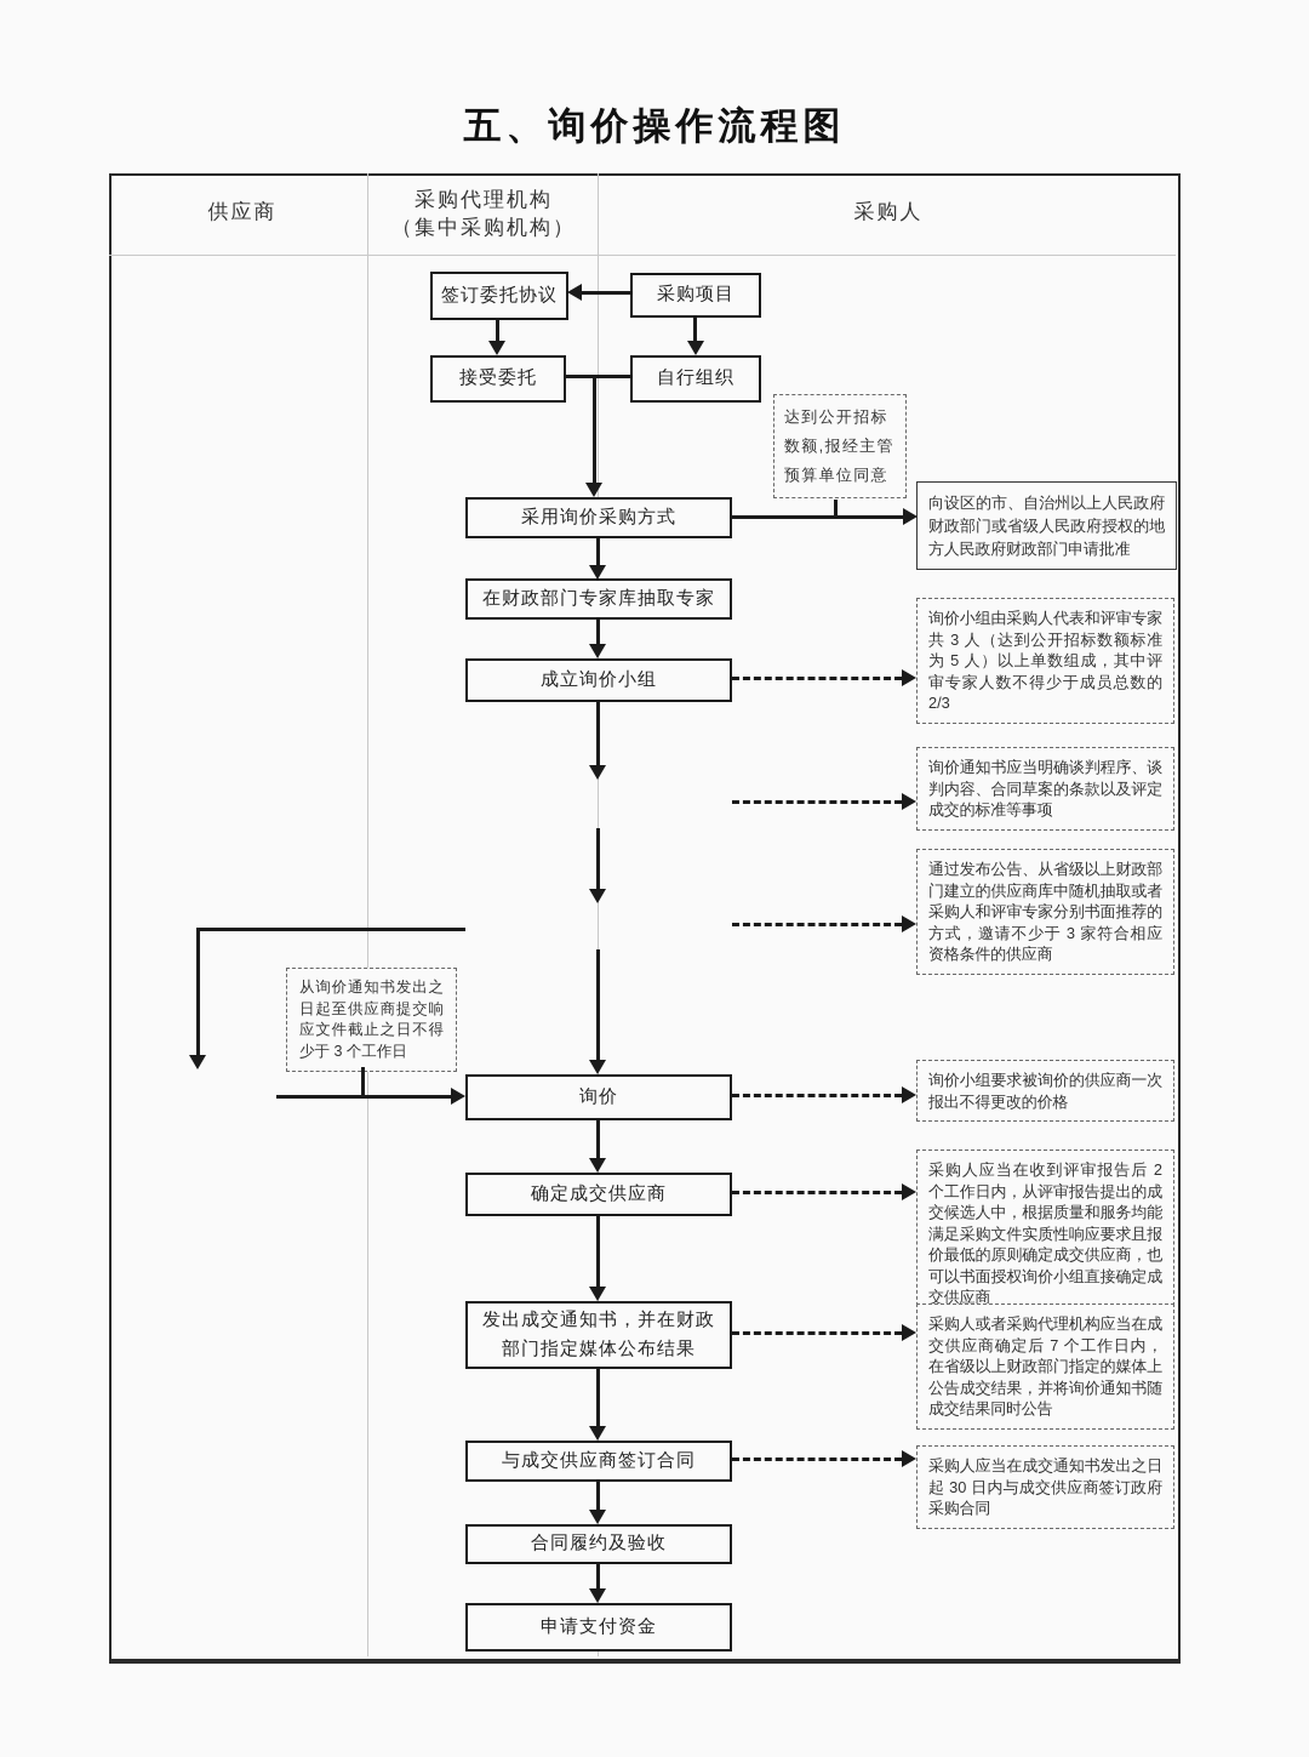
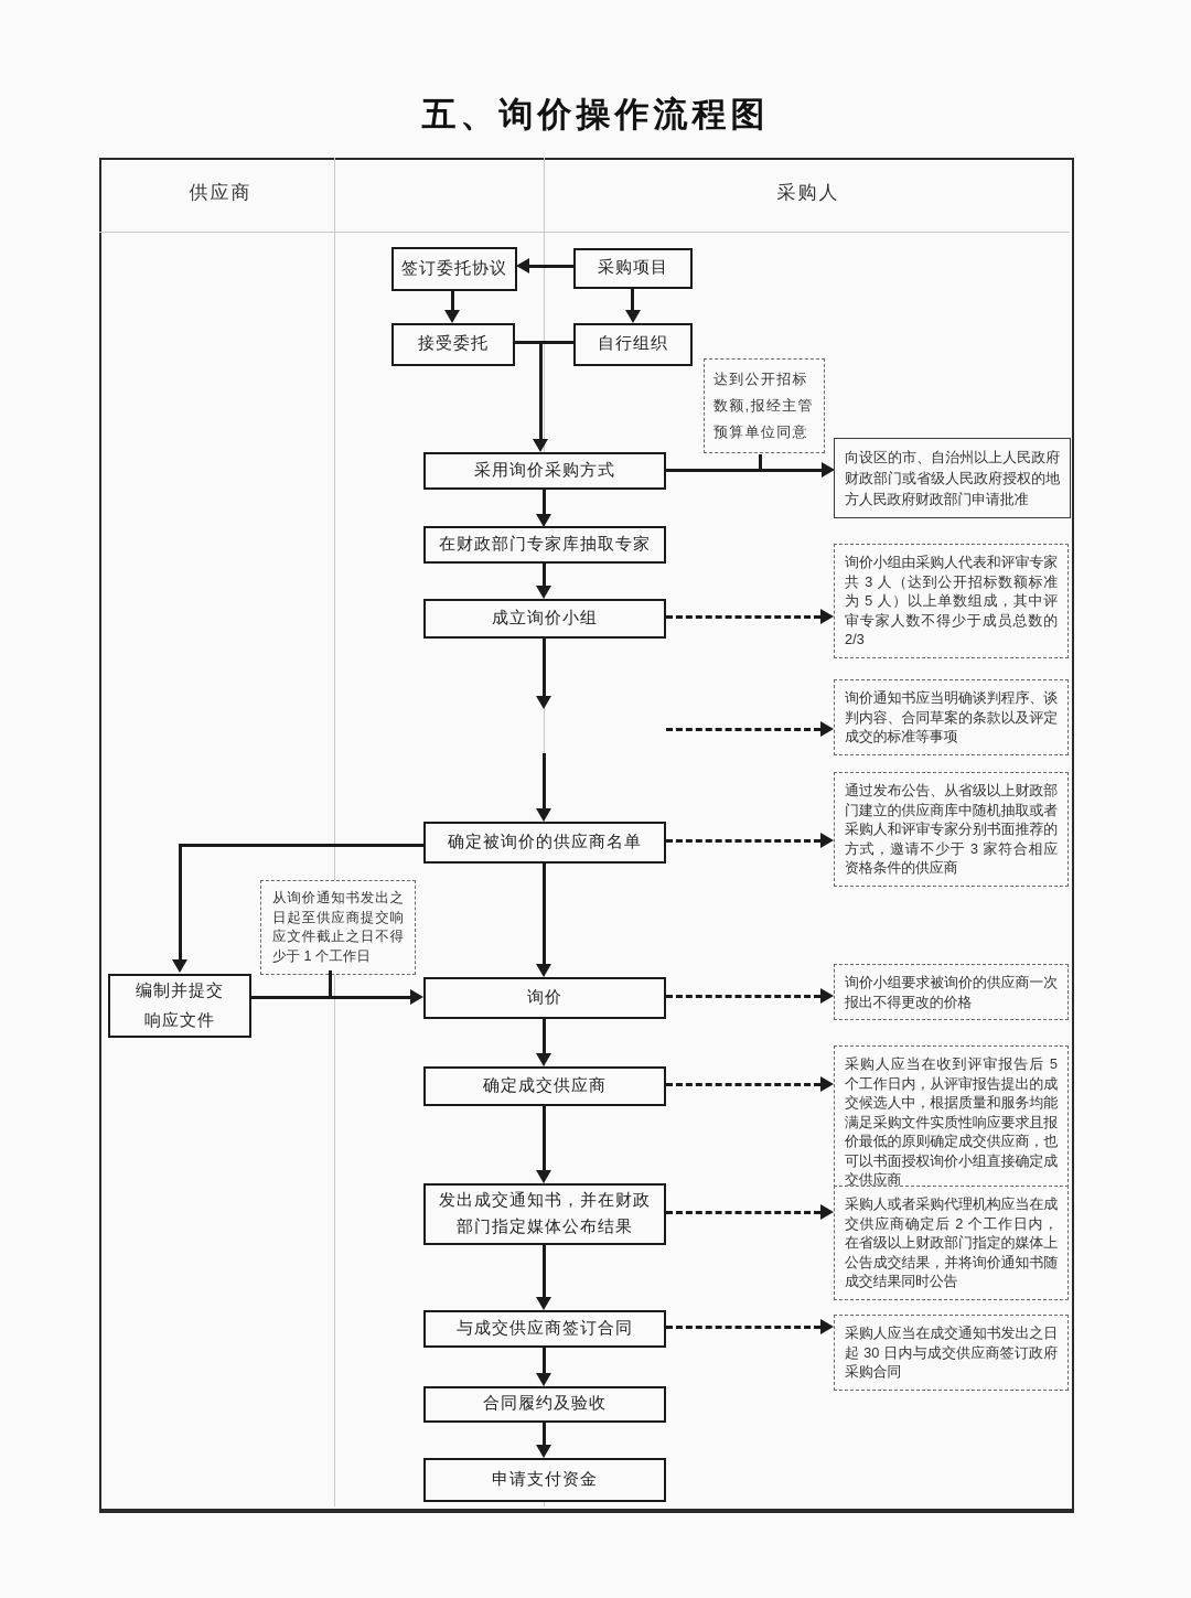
  五、询价操作流程图
  供应商
- 采购代理机构
- （集中采购机构）
  采购人
  签订委托协议
  采购项目
  接受委托
  自行组织
  采用询价采购方式
  在财政部门专家库抽取专家
  成立询价小组
+ 确定被询价的供应商名单
+ 编制并提交
+ 响应文件
  询价
  确定成交供应商
  发出成交通知书，并在财政部门指定媒体公布结果
  与成交供应商签订合同
  合同履约及验收
  申请支付资金
  达到公开招标数额,报经主管预算单位同意
  向设区的市、自治州以上人民政府财政部门或省级人民政府授权的地方人民政府财政部门申请批准
  询价小组由采购人代表和评审专家共 3 人（达到公开招标数额标准为 5 人）以上单数组成，其中评审专家人数不得少于成员总数的 2/3
  询价通知书应当明确谈判程序、谈判内容、合同草案的条款以及评定成交的标准等事项
  通过发布公告、从省级以上财政部门建立的供应商库中随机抽取或者采购人和评审专家分别书面推荐的方式，邀请不少于 3 家符合相应资格条件的供应商
- 从询价通知书发出之日起至供应商提交响应文件截止之日不得少于 3 个工作日
+ 从询价通知书发出之日起至供应商提交响应文件截止之日不得少于 1 个工作日
  询价小组要求被询价的供应商一次报出不得更改的价格
- 采购人应当在收到评审报告后 2 个工作日内，从评审报告提出的成交候选人中，根据质量和服务均能满足采购文件实质性响应要求且报价最低的原则确定成交供应商，也可以书面授权询价小组直接确定成交供应商
+ 采购人应当在收到评审报告后 5 个工作日内，从评审报告提出的成交候选人中，根据质量和服务均能满足采购文件实质性响应要求且报价最低的原则确定成交供应商，也可以书面授权询价小组直接确定成交供应商
- 采购人或者采购代理机构应当在成交供应商确定后 7 个工作日内，在省级以上财政部门指定的媒体上公告成交结果，并将询价通知书随成交结果同时公告
+ 采购人或者采购代理机构应当在成交供应商确定后 2 个工作日内，在省级以上财政部门指定的媒体上公告成交结果，并将询价通知书随成交结果同时公告
  采购人应当在成交通知书发出之日起 30 日内与成交供应商签订政府采购合同
